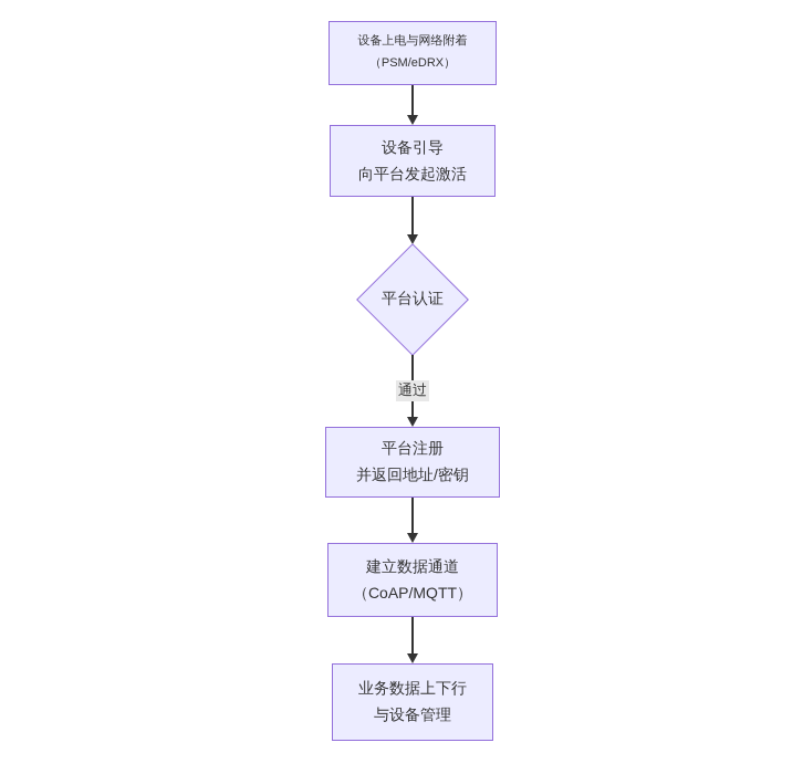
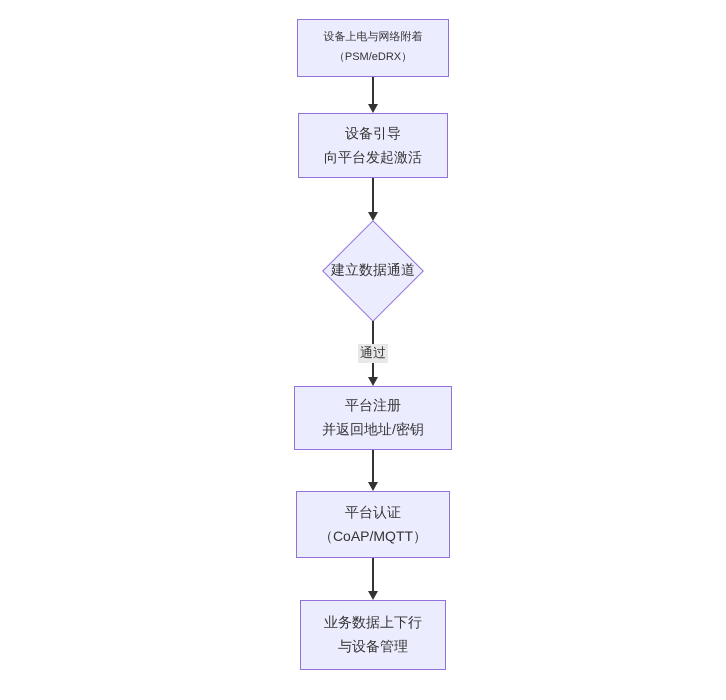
  设备上电与网络附着
  （PSM/eDRX）
  设备引导
  向平台发起激活
- 平台认证
+ 建立数据通道
  通过
  平台注册
  并返回地址/密钥
- 建立数据通道
+ 平台认证
  （CoAP/MQTT）
  业务数据上下行
  与设备管理
